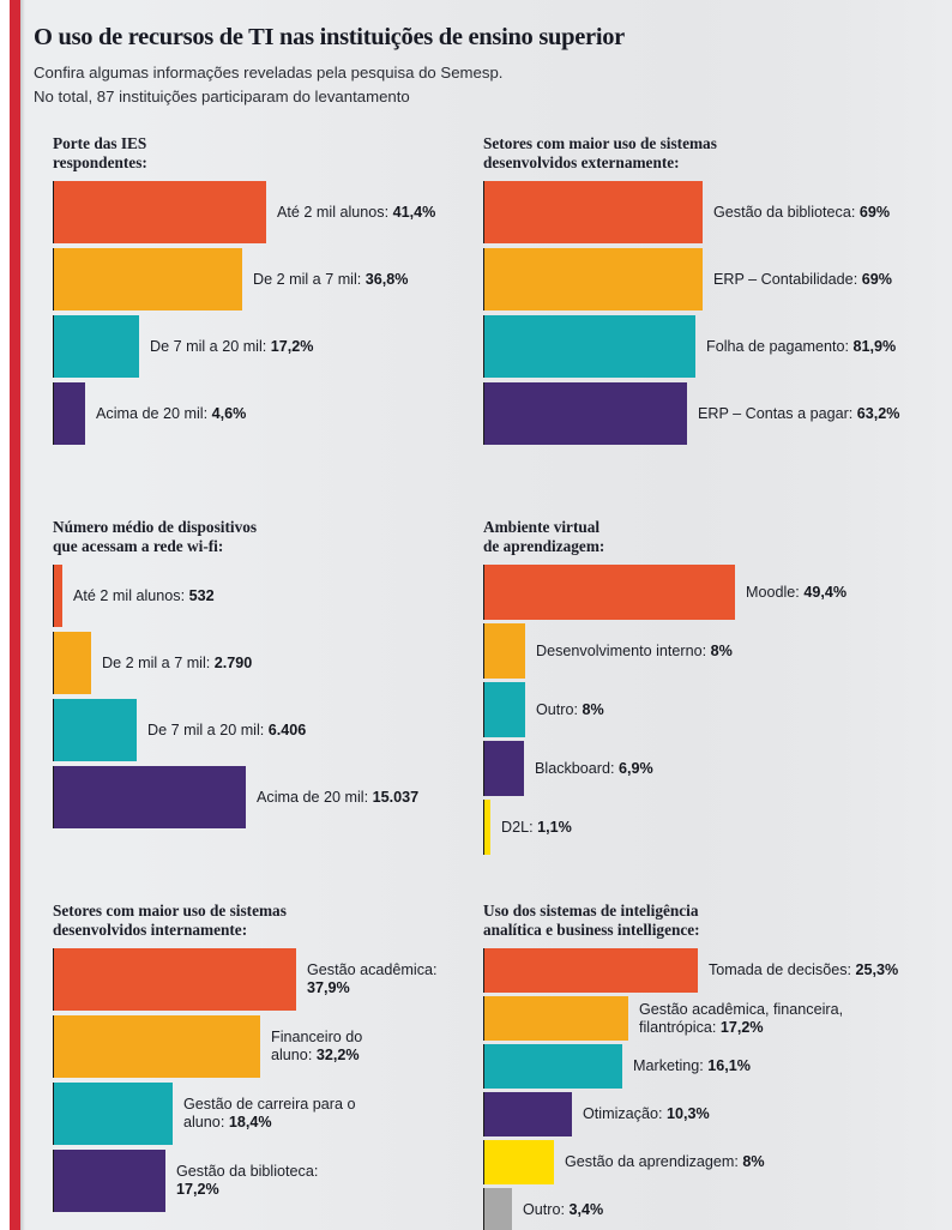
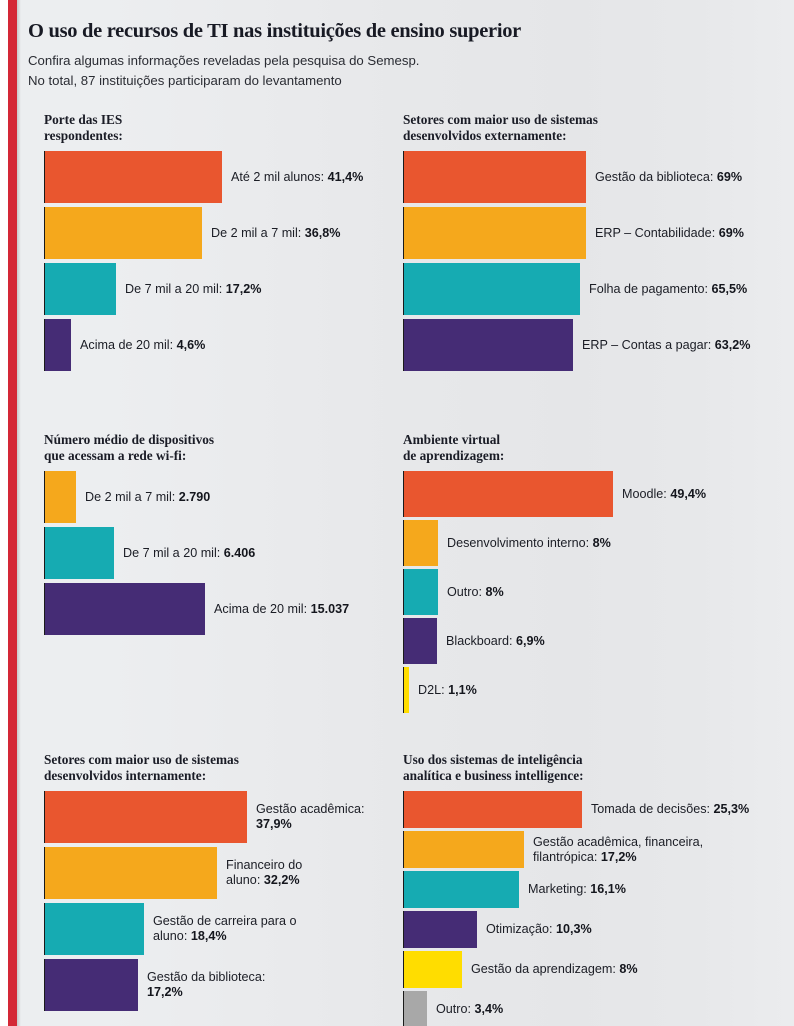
  O uso de recursos de TI nas instituições de ensino superior
  Confira algumas informações reveladas pela pesquisa do Semesp.
  No total, 87 instituições participaram do levantamento
  Porte das IES
  respondentes:
  Até 2 mil alunos: 41,4%
  De 2 mil a 7 mil: 36,8%
  De 7 mil a 20 mil: 17,2%
  Acima de 20 mil: 4,6%
  Setores com maior uso de sistemas
  desenvolvidos externamente:
  Gestão da biblioteca: 69%
  ERP – Contabilidade: 69%
- Folha de pagamento: 81,9%
+ Folha de pagamento: 65,5%
  ERP – Contas a pagar: 63,2%
  Número médio de dispositivos
  que acessam a rede wi-fi:
- Até 2 mil alunos: 532
  De 2 mil a 7 mil: 2.790
  De 7 mil a 20 mil: 6.406
  Acima de 20 mil: 15.037
  Ambiente virtual
  de aprendizagem:
  Moodle: 49,4%
  Desenvolvimento interno: 8%
  Outro: 8%
  Blackboard: 6,9%
  D2L: 1,1%
  Setores com maior uso de sistemas
  desenvolvidos internamente:
  Gestão acadêmica:
  37,9%
  Financeiro do
  aluno: 32,2%
  Gestão de carreira para o
  aluno: 18,4%
  Gestão da biblioteca:
  17,2%
  Uso dos sistemas de inteligência
  analítica e business intelligence:
  Tomada de decisões: 25,3%
  Gestão acadêmica, financeira,
  filantrópica: 17,2%
  Marketing: 16,1%
  Otimização: 10,3%
  Gestão da aprendizagem: 8%
  Outro: 3,4%
